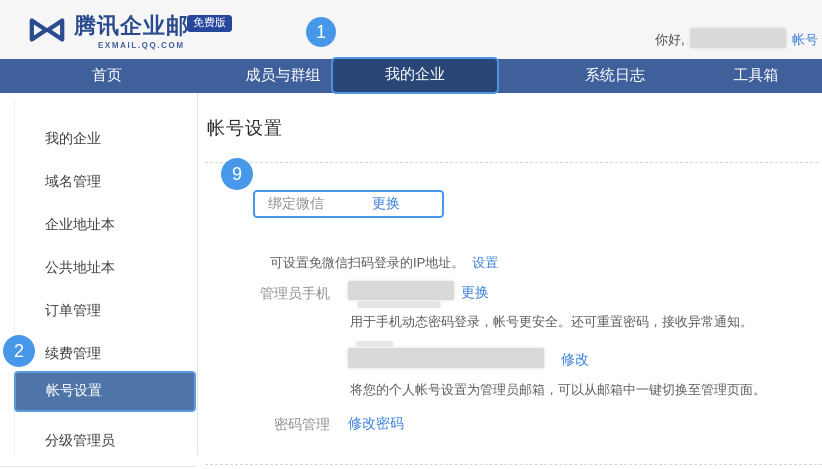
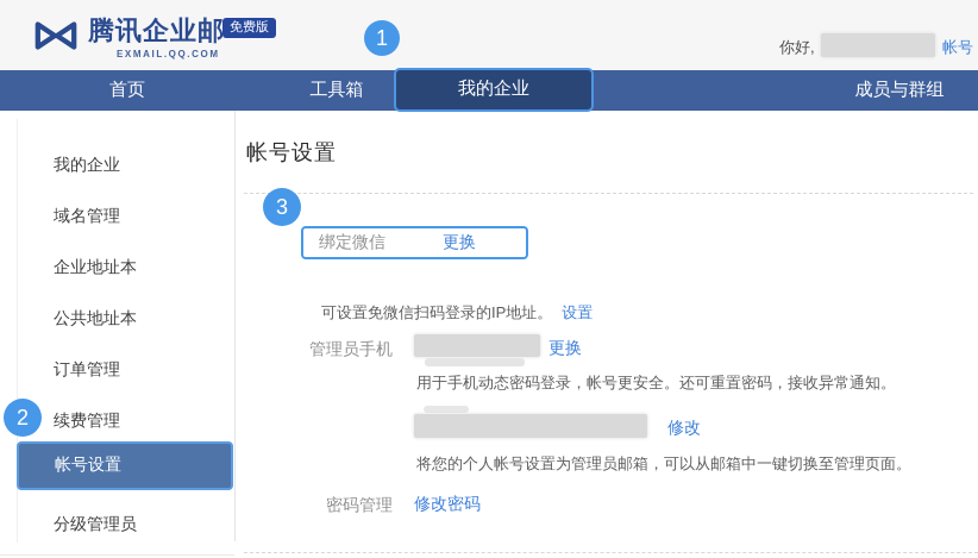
  腾讯企业邮
  EXMAIL.QQ.COM
  免费版
  你好,
  帐号
  首页
- 成员与群组
+ 工具箱
- 系统日志
- 工具箱
+ 成员与群组
  我的企业
  1
  2
- 9
+ 3
  我的企业
  域名管理
  企业地址本
  公共地址本
  订单管理
  续费管理
  帐号设置
  分级管理员
  帐号设置
  绑定微信
  更换
  可设置免微信扫码登录的IP地址。 设置
  管理员手机
  更换
  用于手机动态密码登录，帐号更安全。还可重置密码，接收异常通知。
  修改
  将您的个人帐号设置为管理员邮箱，可以从邮箱中一键切换至管理页面。
  密码管理
  修改密码
